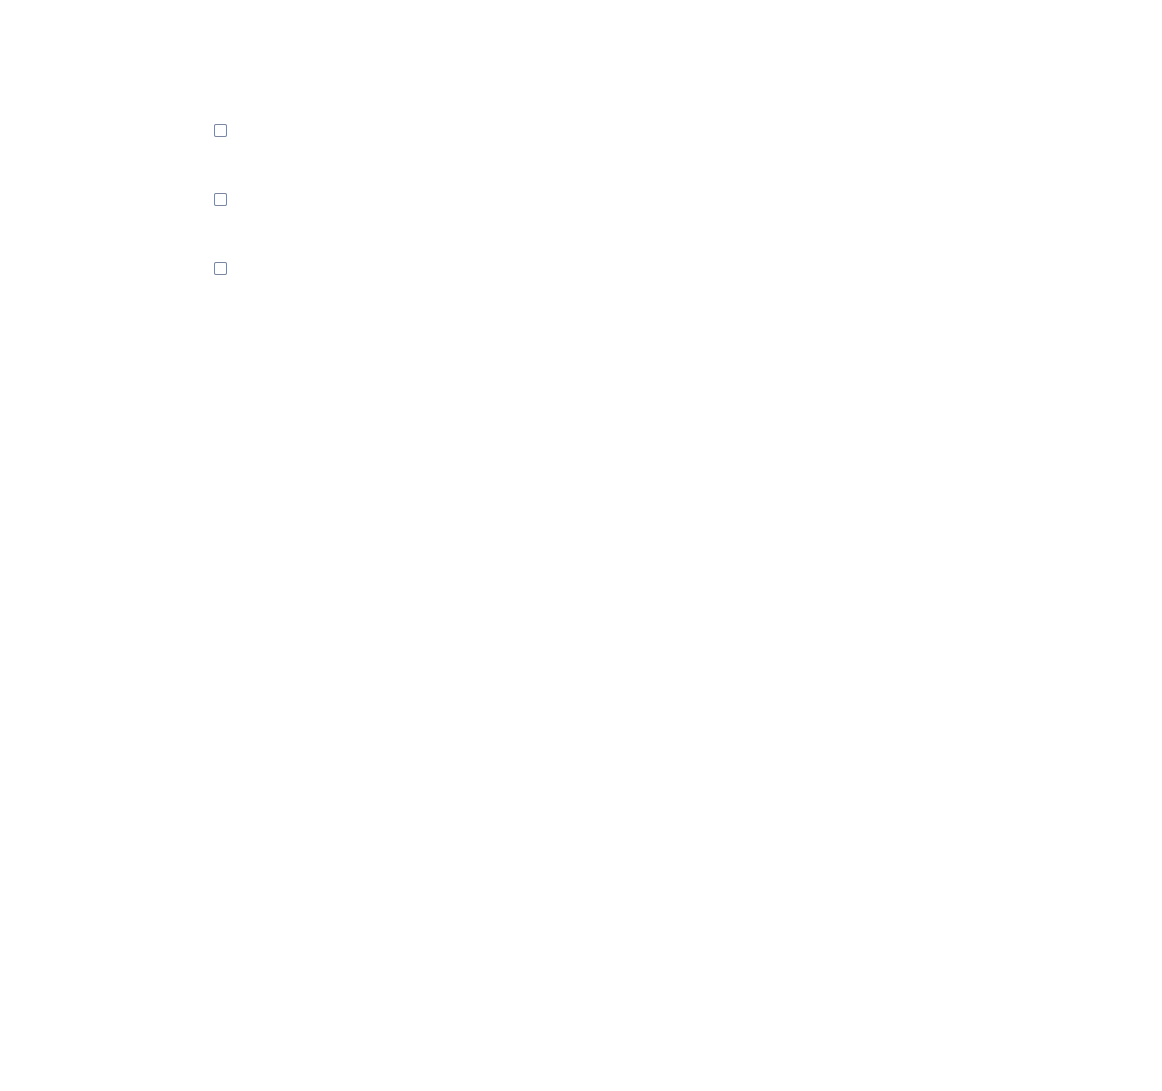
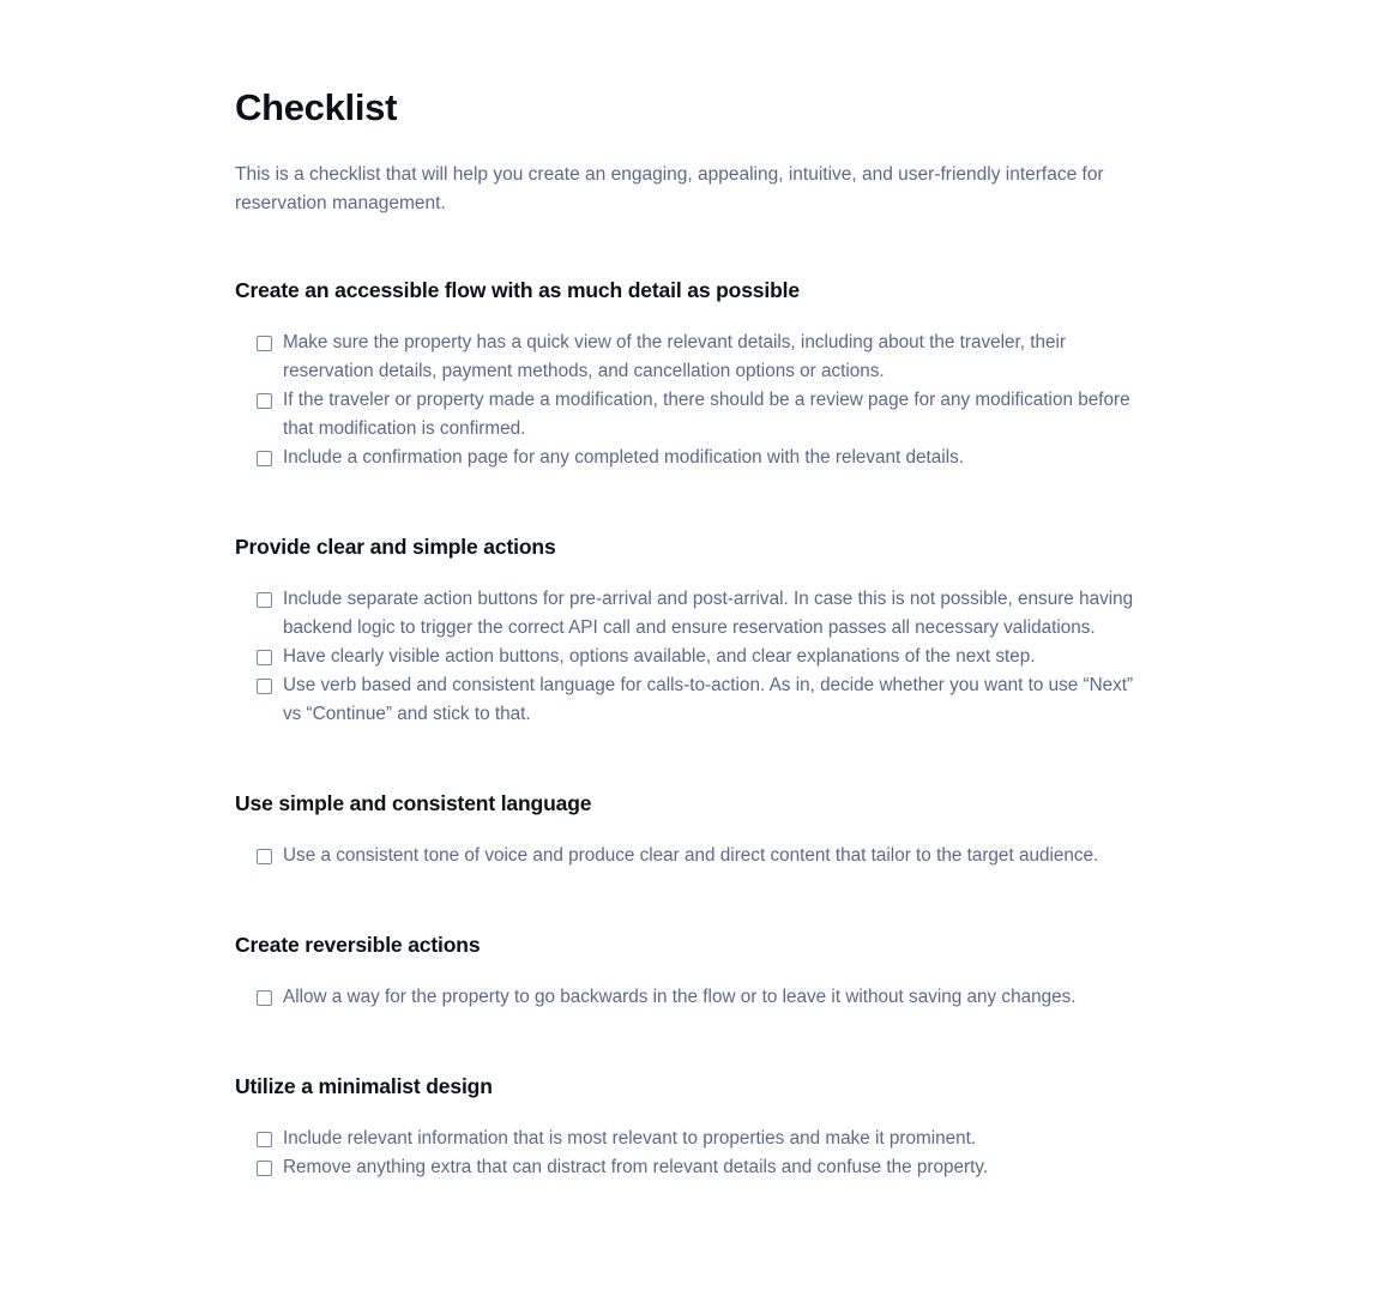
+ Checklist
+ This is a checklist that will help you create an engaging, appealing, intuitive, and user-friendly interface for reservation management.
+ Create an accessible flow with as much detail as possible
+ Make sure the property has a quick view of the relevant details, including about the traveler, their reservation details, payment methods, and cancellation options or actions.
+ If the traveler or property made a modification, there should be a review page for any modification before that modification is confirmed.
+ Include a confirmation page for any completed modification with the relevant details.
+ Provide clear and simple actions
+ Include separate action buttons for pre-arrival and post-arrival. In case this is not possible, ensure having backend logic to trigger the correct API call and ensure reservation passes all necessary validations.
+ Have clearly visible action buttons, options available, and clear explanations of the next step.
+ Use verb based and consistent language for calls-to-action. As in, decide whether you want to use “Next” vs “Continue” and stick to that.
+ Use simple and consistent language
+ Use a consistent tone of voice and produce clear and direct content that tailor to the target audience.
+ Create reversible actions
+ Allow a way for the property to go backwards in the flow or to leave it without saving any changes.
+ Utilize a minimalist design
+ Include relevant information that is most relevant to properties and make it prominent.
+ Remove anything extra that can distract from relevant details and confuse the property.
